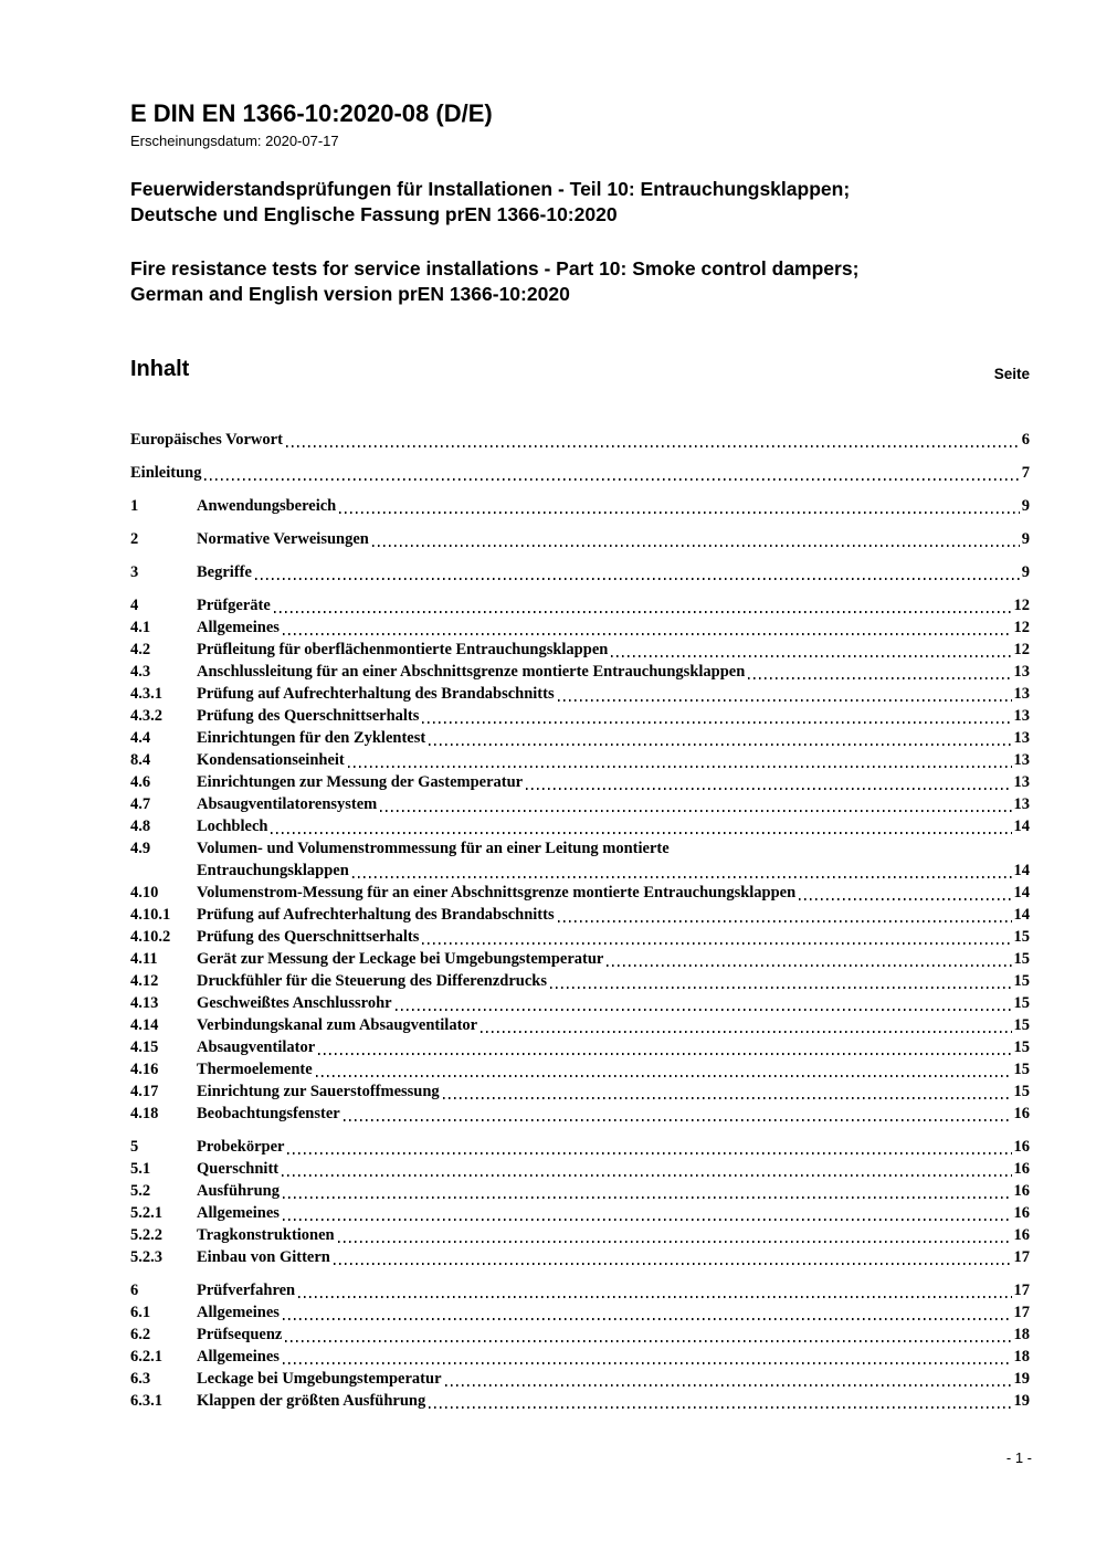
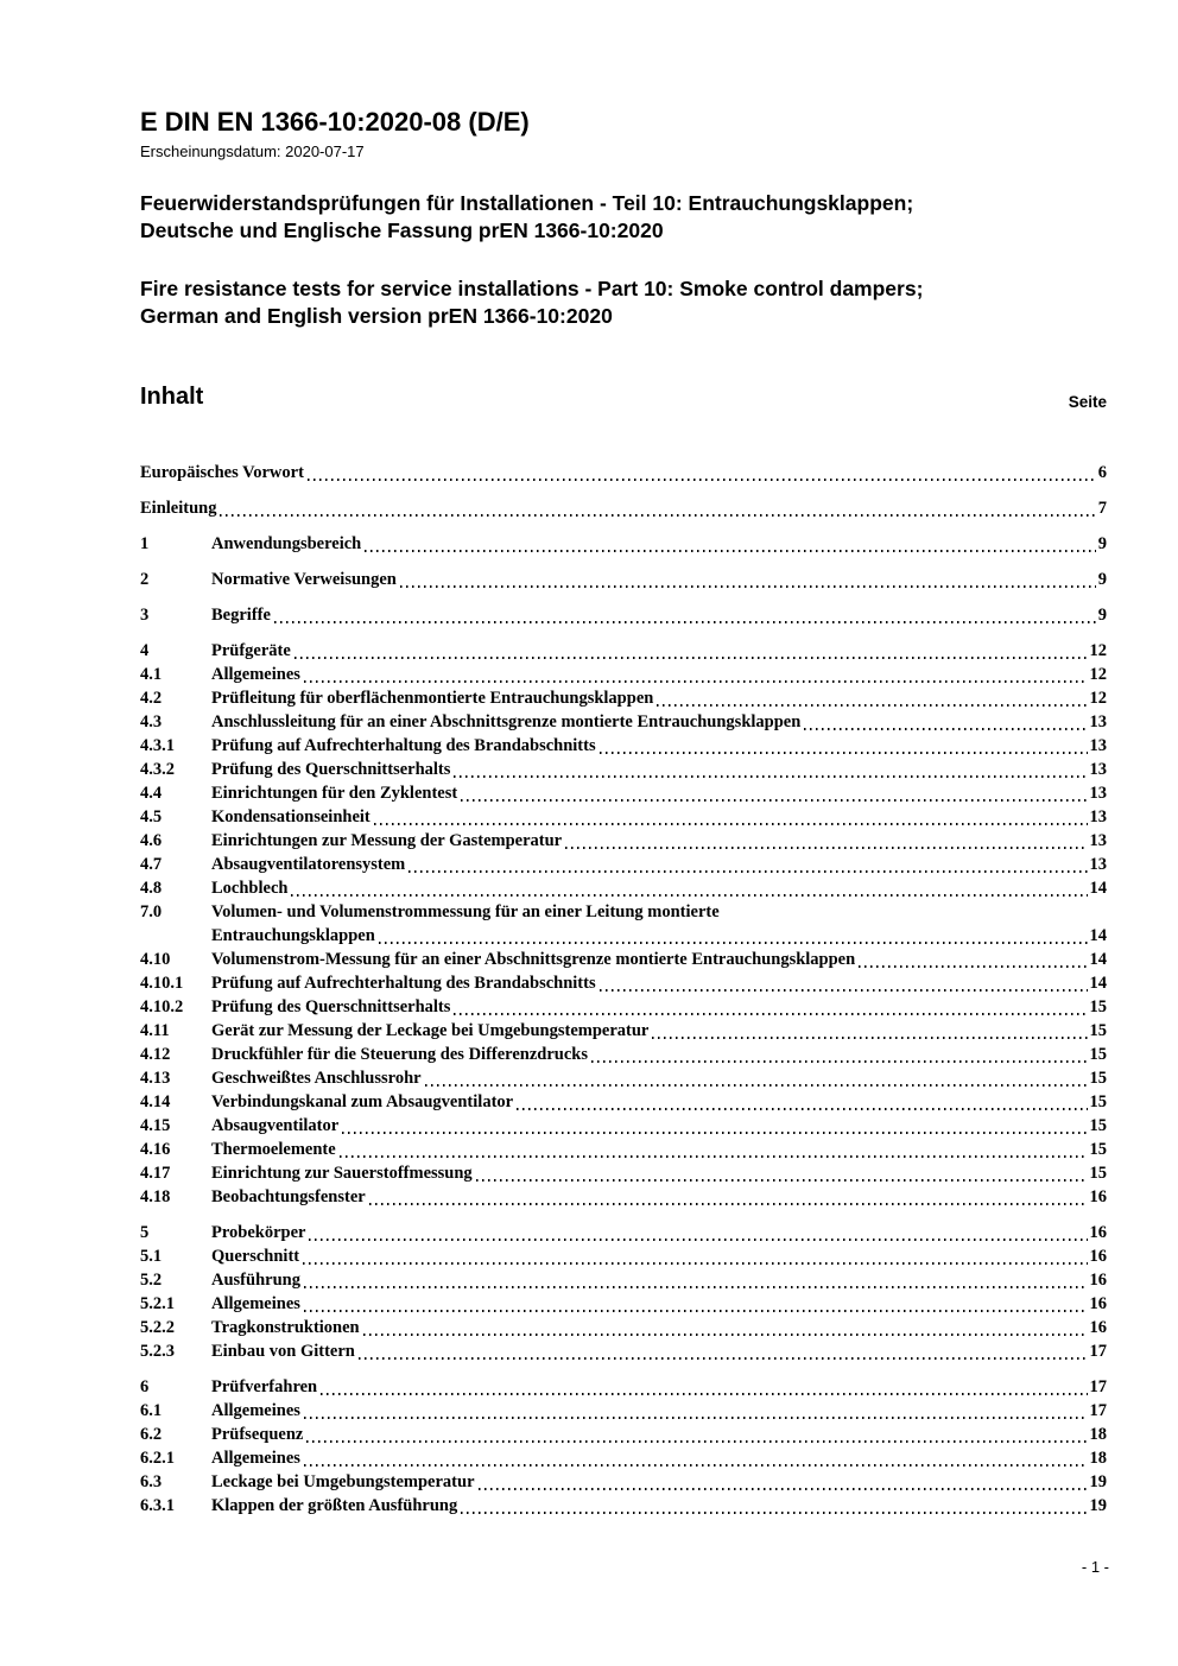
  E DIN EN 1366-10:2020-08 (D/E)
  Erscheinungsdatum: 2020-07-17
  Feuerwiderstandsprüfungen für Installationen - Teil 10: Entrauchungsklappen;
  Deutsche und Englische Fassung prEN 1366-10:2020
  Fire resistance tests for service installations - Part 10: Smoke control dampers;
  German and English version prEN 1366-10:2020
  Inhalt
  Seite
  Europäisches Vorwort
  6
  Einleitung
  7
  1
  Anwendungsbereich
  9
  2
  Normative Verweisungen
  9
  3
  Begriffe
  9
  4
  Prüfgeräte
  12
  4.1
  Allgemeines
  12
  4.2
  Prüfleitung für oberflächenmontierte Entrauchungsklappen
  12
  4.3
  Anschlussleitung für an einer Abschnittsgrenze montierte Entrauchungsklappen
  13
  4.3.1
  Prüfung auf Aufrechterhaltung des Brandabschnitts
  13
  4.3.2
  Prüfung des Querschnittserhalts
  13
  4.4
  Einrichtungen für den Zyklentest
  13
- 8.4
+ 4.5
  Kondensationseinheit
  13
  4.6
  Einrichtungen zur Messung der Gastemperatur
  13
  4.7
  Absaugventilatorensystem
  13
  4.8
  Lochblech
  14
- 4.9
+ 7.0
  Volumen- und Volumenstrommessung für an einer Leitung montierte
  Entrauchungsklappen
  14
  4.10
  Volumenstrom-Messung für an einer Abschnittsgrenze montierte Entrauchungsklappen
  14
  4.10.1
  Prüfung auf Aufrechterhaltung des Brandabschnitts
  14
  4.10.2
  Prüfung des Querschnittserhalts
  15
  4.11
  Gerät zur Messung der Leckage bei Umgebungstemperatur
  15
  4.12
  Druckfühler für die Steuerung des Differenzdrucks
  15
  4.13
  Geschweißtes Anschlussrohr
  15
  4.14
  Verbindungskanal zum Absaugventilator
  15
  4.15
  Absaugventilator
  15
  4.16
  Thermoelemente
  15
  4.17
  Einrichtung zur Sauerstoffmessung
  15
  4.18
  Beobachtungsfenster
  16
  5
  Probekörper
  16
  5.1
  Querschnitt
  16
  5.2
  Ausführung
  16
  5.2.1
  Allgemeines
  16
  5.2.2
  Tragkonstruktionen
  16
  5.2.3
  Einbau von Gittern
  17
  6
  Prüfverfahren
  17
  6.1
  Allgemeines
  17
  6.2
  Prüfsequenz
  18
  6.2.1
  Allgemeines
  18
  6.3
  Leckage bei Umgebungstemperatur
  19
  6.3.1
  Klappen der größten Ausführung
  19
  - 1 -
